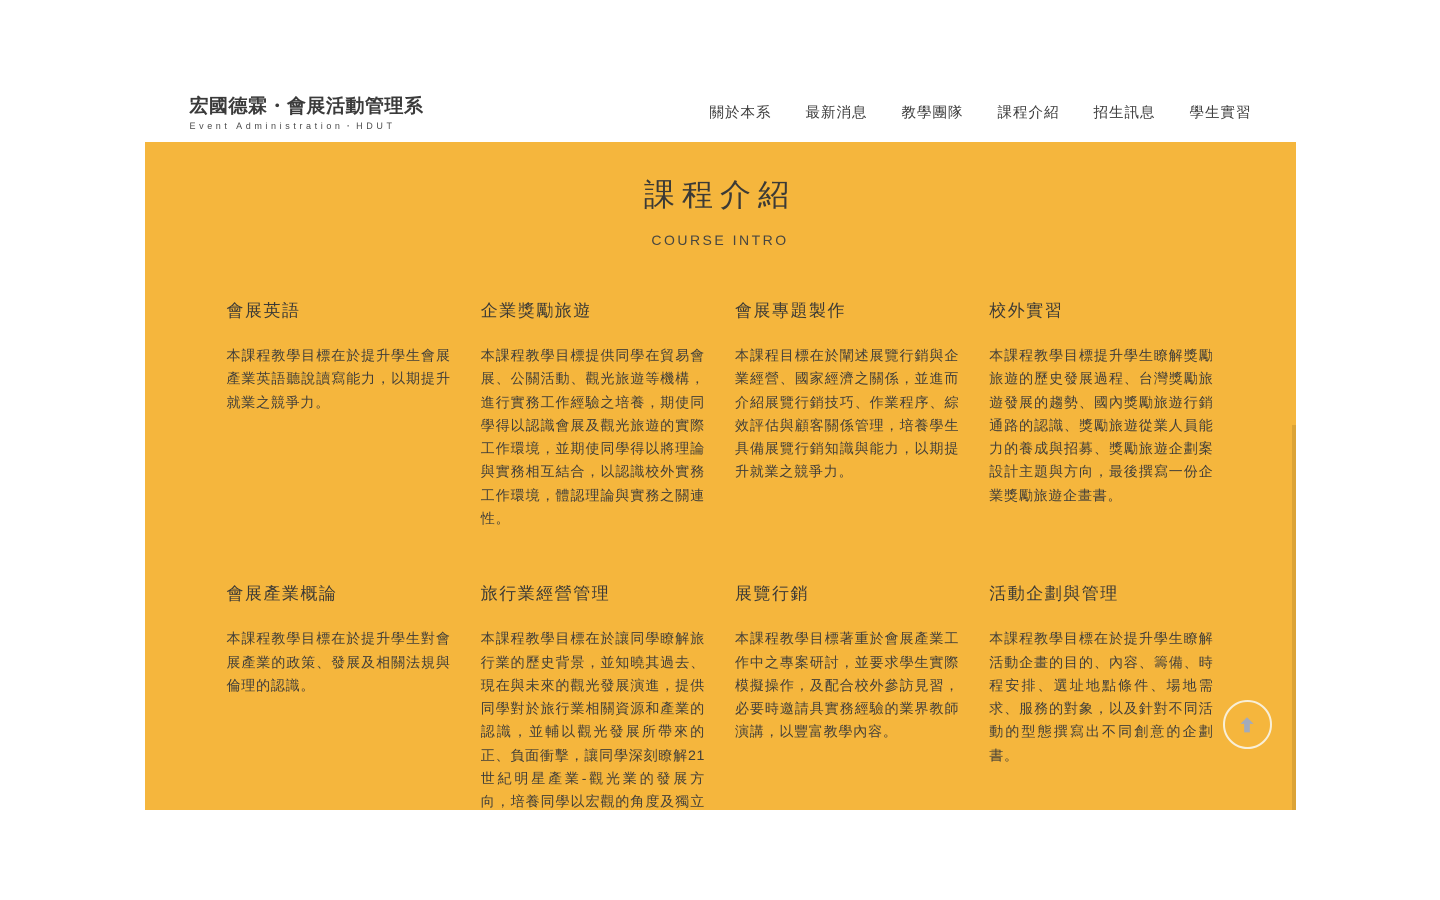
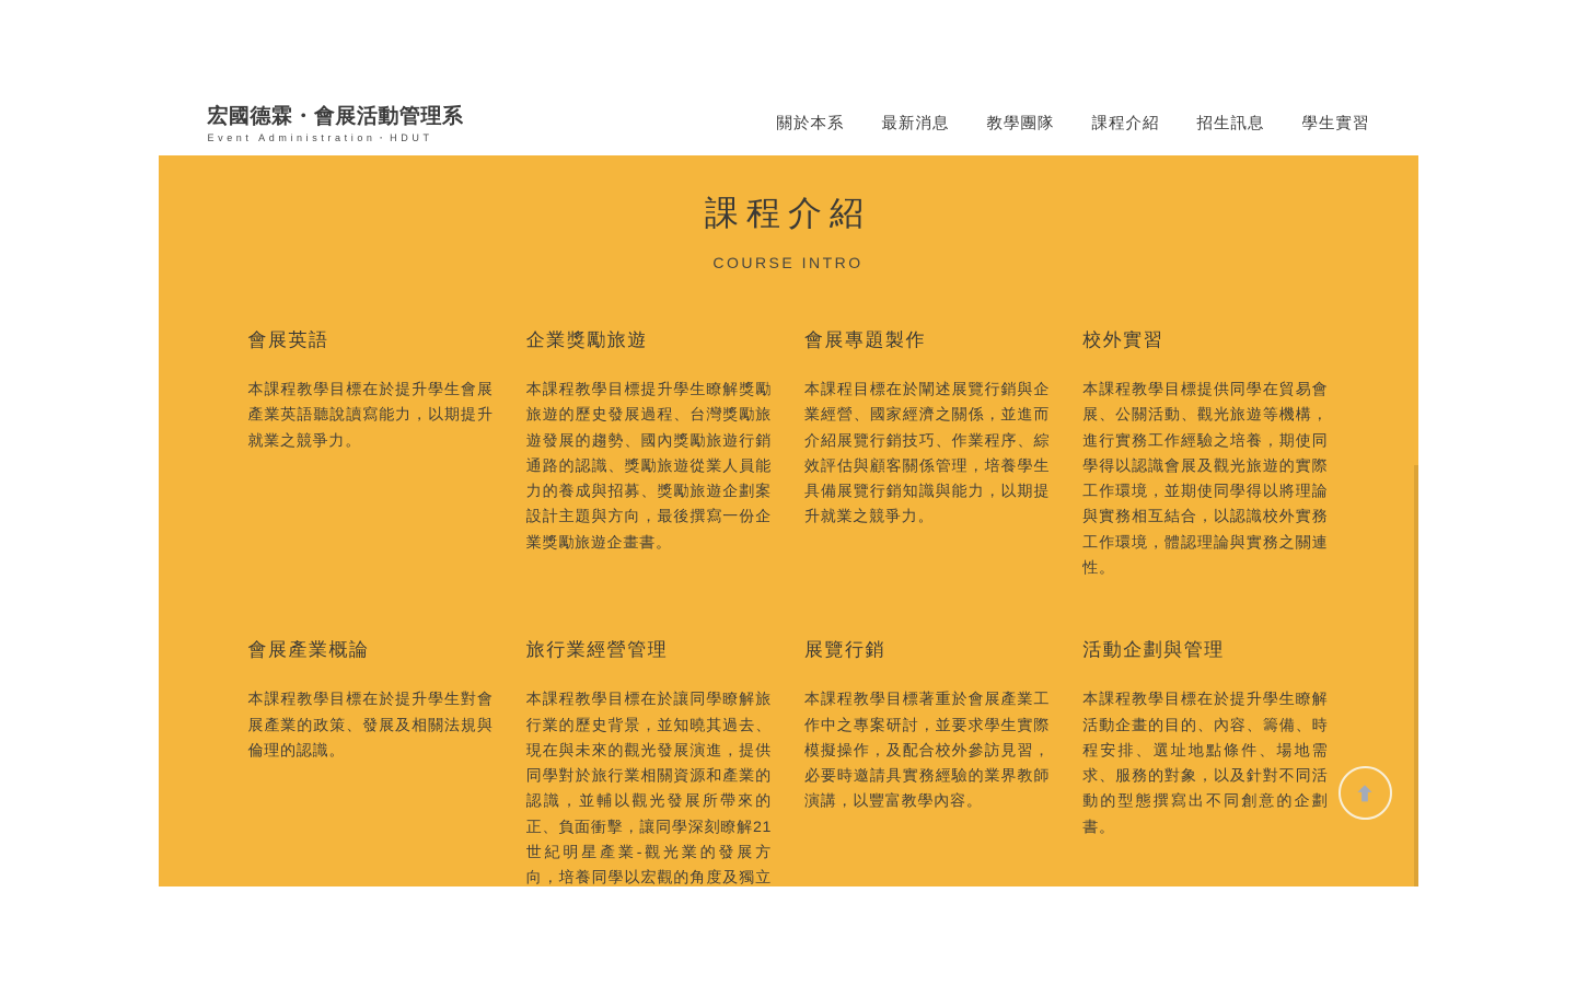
  宏國德霖・會展活動管理系
  Event Administration・HDUT
  關於本系
  最新消息
  教學團隊
  課程介紹
  招生訊息
  學生實習
  課程介紹
  COURSE INTRO
  會展英語
  本課程教學目標在於提升學生會展產業英語聽說讀寫能力，以期提升就業之競爭力。
  企業獎勵旅遊
- 本課程教學目標提供同學在貿易會展、公關活動、觀光旅遊等機構，進行實務工作經驗之培養，期使同學得以認識會展及觀光旅遊的實際工作環境，並期使同學得以將理論與實務相互結合，以認識校外實務工作環境，體認理論與實務之關連性。
+ 本課程教學目標提升學生瞭解獎勵旅遊的歷史發展過程、台灣獎勵旅遊發展的趨勢、國內獎勵旅遊行銷通路的認識、獎勵旅遊從業人員能力的養成與招募、獎勵旅遊企劃案設計主題與方向，最後撰寫一份企業獎勵旅遊企畫書。
  會展專題製作
  本課程目標在於闡述展覽行銷與企業經營、國家經濟之關係，並進而介紹展覽行銷技巧、作業程序、綜效評估與顧客關係管理，培養學生具備展覽行銷知識與能力，以期提升就業之競爭力。
  校外實習
- 本課程教學目標提升學生瞭解獎勵旅遊的歷史發展過程、台灣獎勵旅遊發展的趨勢、國內獎勵旅遊行銷通路的認識、獎勵旅遊從業人員能力的養成與招募、獎勵旅遊企劃案設計主題與方向，最後撰寫一份企業獎勵旅遊企畫書。
+ 本課程教學目標提供同學在貿易會展、公關活動、觀光旅遊等機構，進行實務工作經驗之培養，期使同學得以認識會展及觀光旅遊的實際工作環境，並期使同學得以將理論與實務相互結合，以認識校外實務工作環境，體認理論與實務之關連性。
  會展產業概論
  本課程教學目標在於提升學生對會展產業的政策、發展及相關法規與倫理的認識。
  旅行業經營管理
  本課程教學目標在於讓同學瞭解旅行業的歷史背景，並知曉其過去、現在與未來的觀光發展演進，提供同學對於旅行業相關資源和產業的認識，並輔以觀光發展所帶來的正、負面衝擊，讓同學深刻瞭解21世紀明星產業-觀光業的發展方向，培養同學以宏觀的角度及獨立
  展覽行銷
  本課程教學目標著重於會展產業工作中之專案研討，並要求學生實際模擬操作，及配合校外參訪見習，必要時邀請具實務經驗的業界教師演講，以豐富教學內容。
  活動企劃與管理
  本課程教學目標在於提升學生瞭解活動企畫的目的、內容、籌備、時程安排、選址地點條件、場地需求、服務的對象，以及針對不同活動的型態撰寫出不同創意的企劃書。
